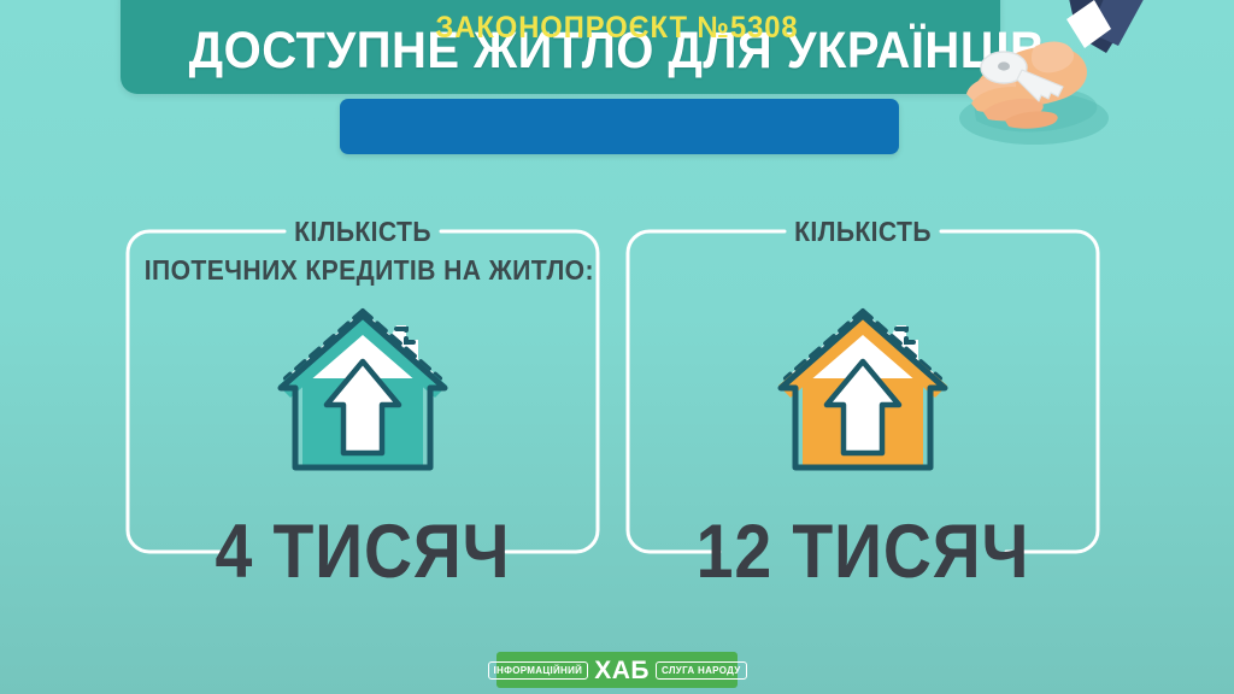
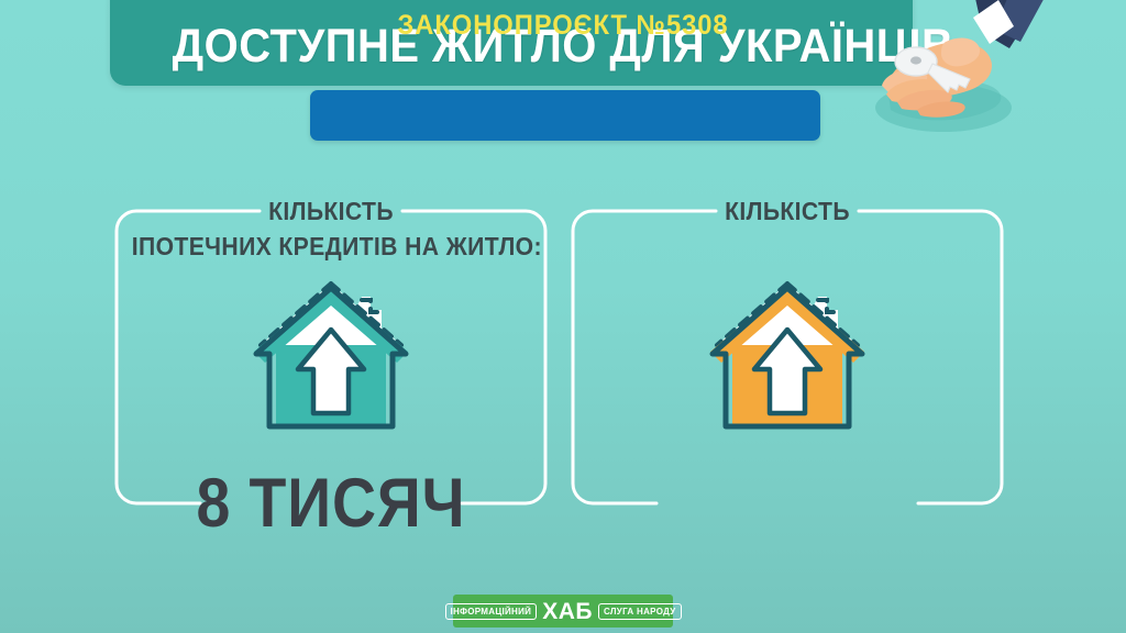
  ДОСТУПНЕ ЖИТЛО ДЛЯ УКРАЇНЦІ
  ЗАКОНОПРОЄКТ №5308
  КІЛЬКІСТЬ
  ІПОТЕЧНИХ КРЕДИТІВ НА ЖИТЛО:
- 4 ТИСЯЧ
+ 8 ТИСЯЧ
  КІЛЬКІСТЬ
- 12 ТИСЯЧ
  ІНФОРМАЦІЙНИЙ
  ХАБ
  СЛУГА НАРОДУ
